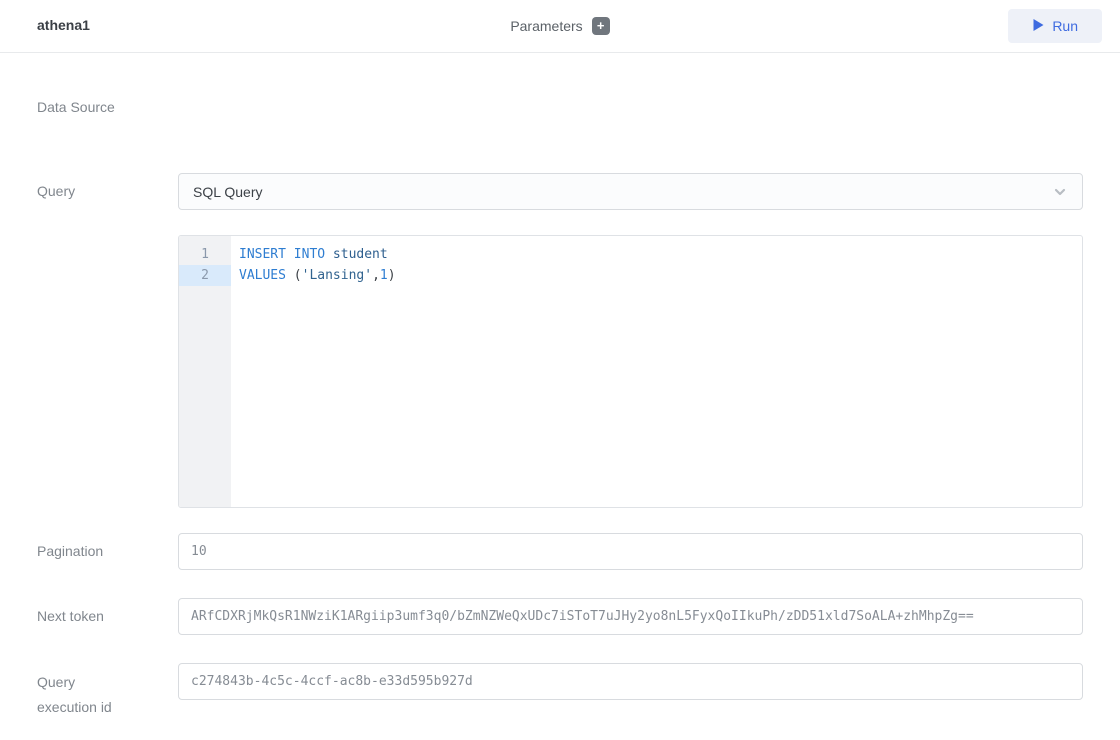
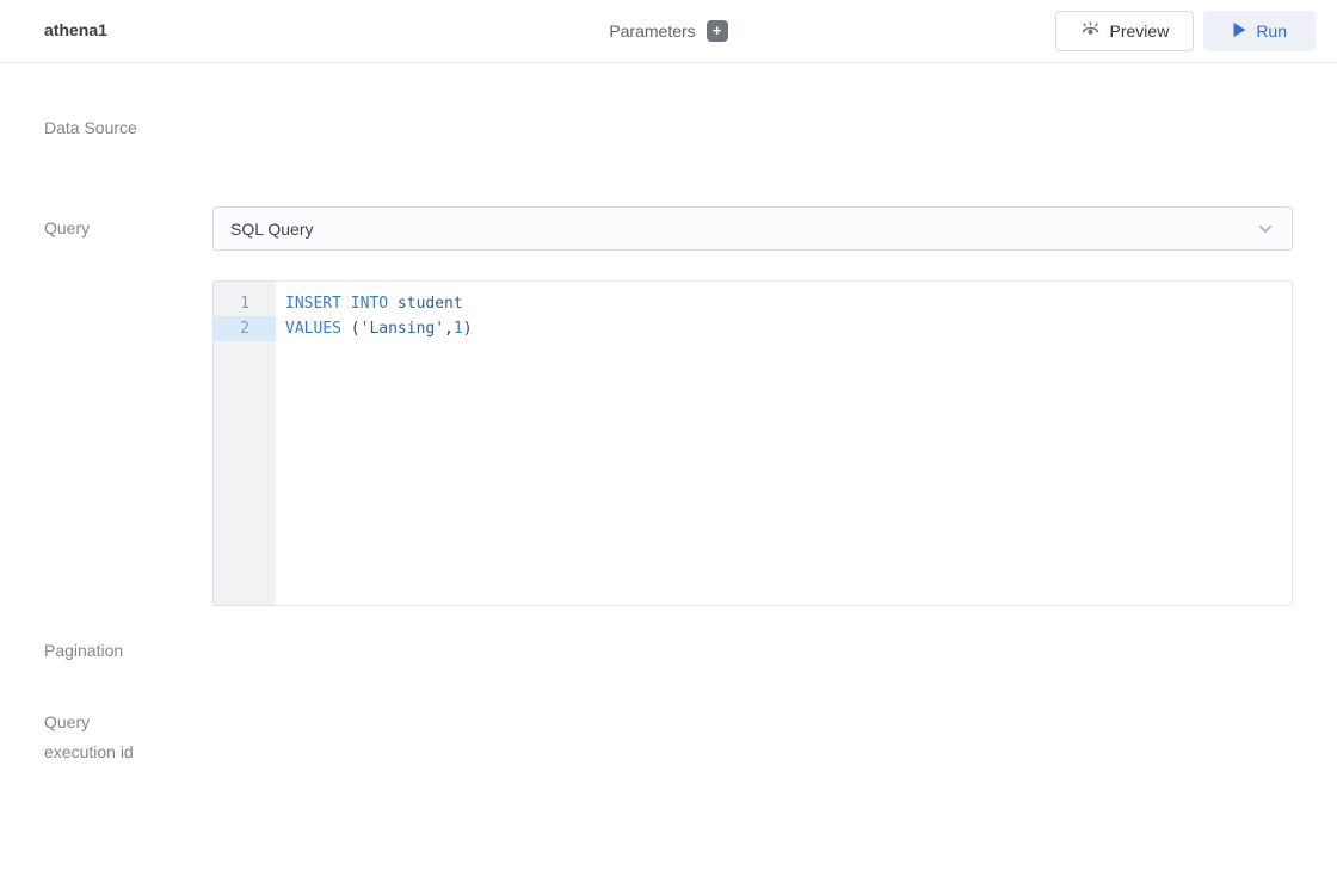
  athena1
  Parameters
  +
+ Preview
  Run
  Data Source
  Query
  SQL Query
  1
  2
  INSERT INTO student
  VALUES ('Lansing',1)
  Pagination
- 10
- Next token
- ARfCDXRjMkQsR1NWziK1ARgiip3umf3q0/bZmNZWeQxUDc7iSToT7uJHy2yo8nL5FyxQoIIkuPh/zDD51xld7SoALA+zhMhpZg==
  Query execution id
- c274843b-4c5c-4ccf-ac8b-e33d595b927d
